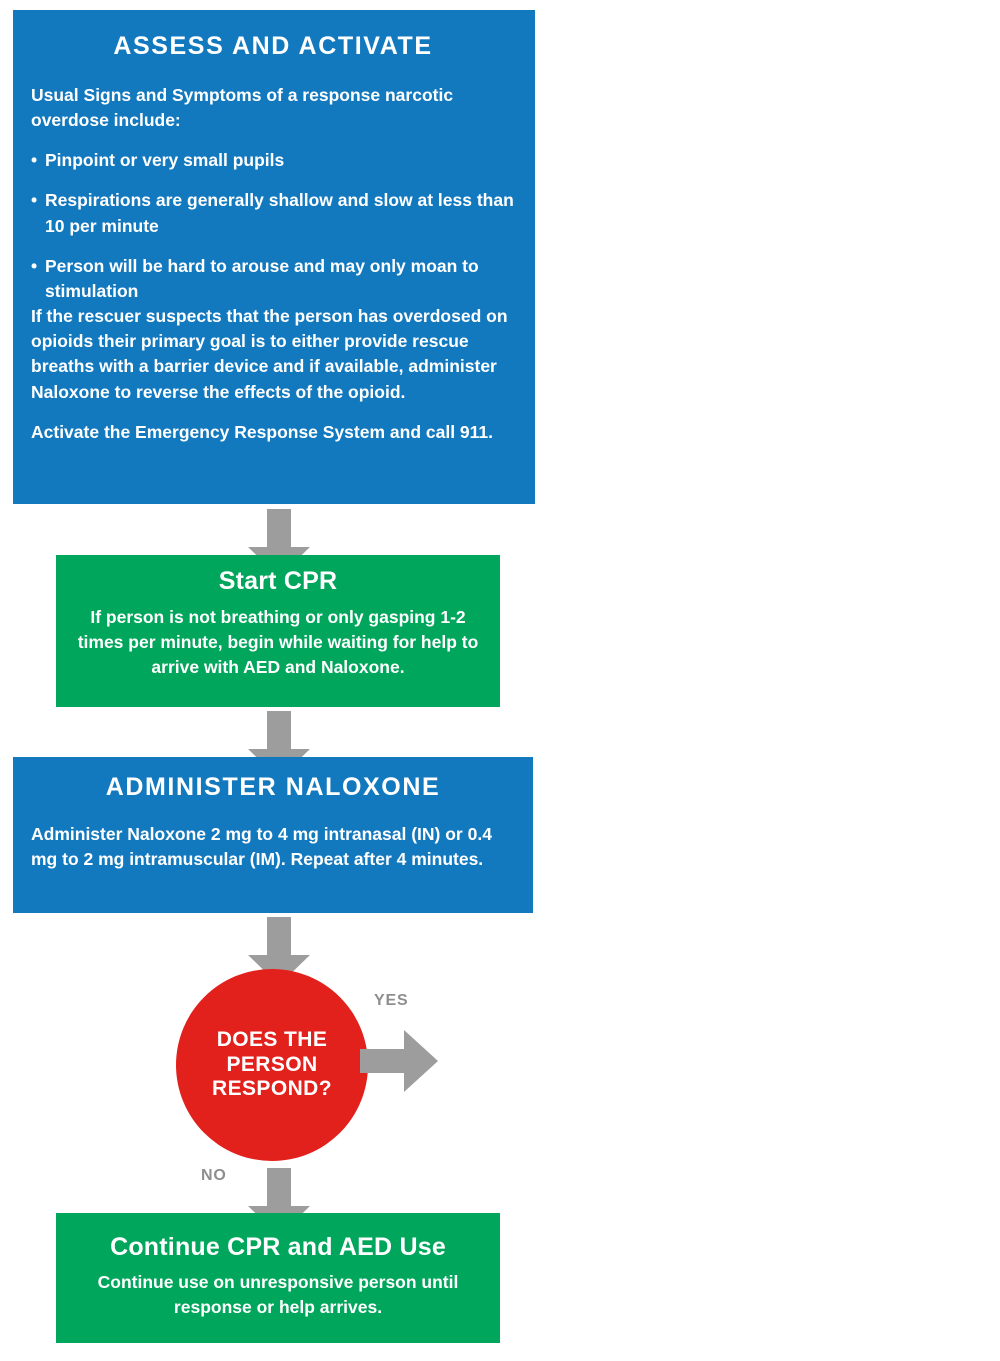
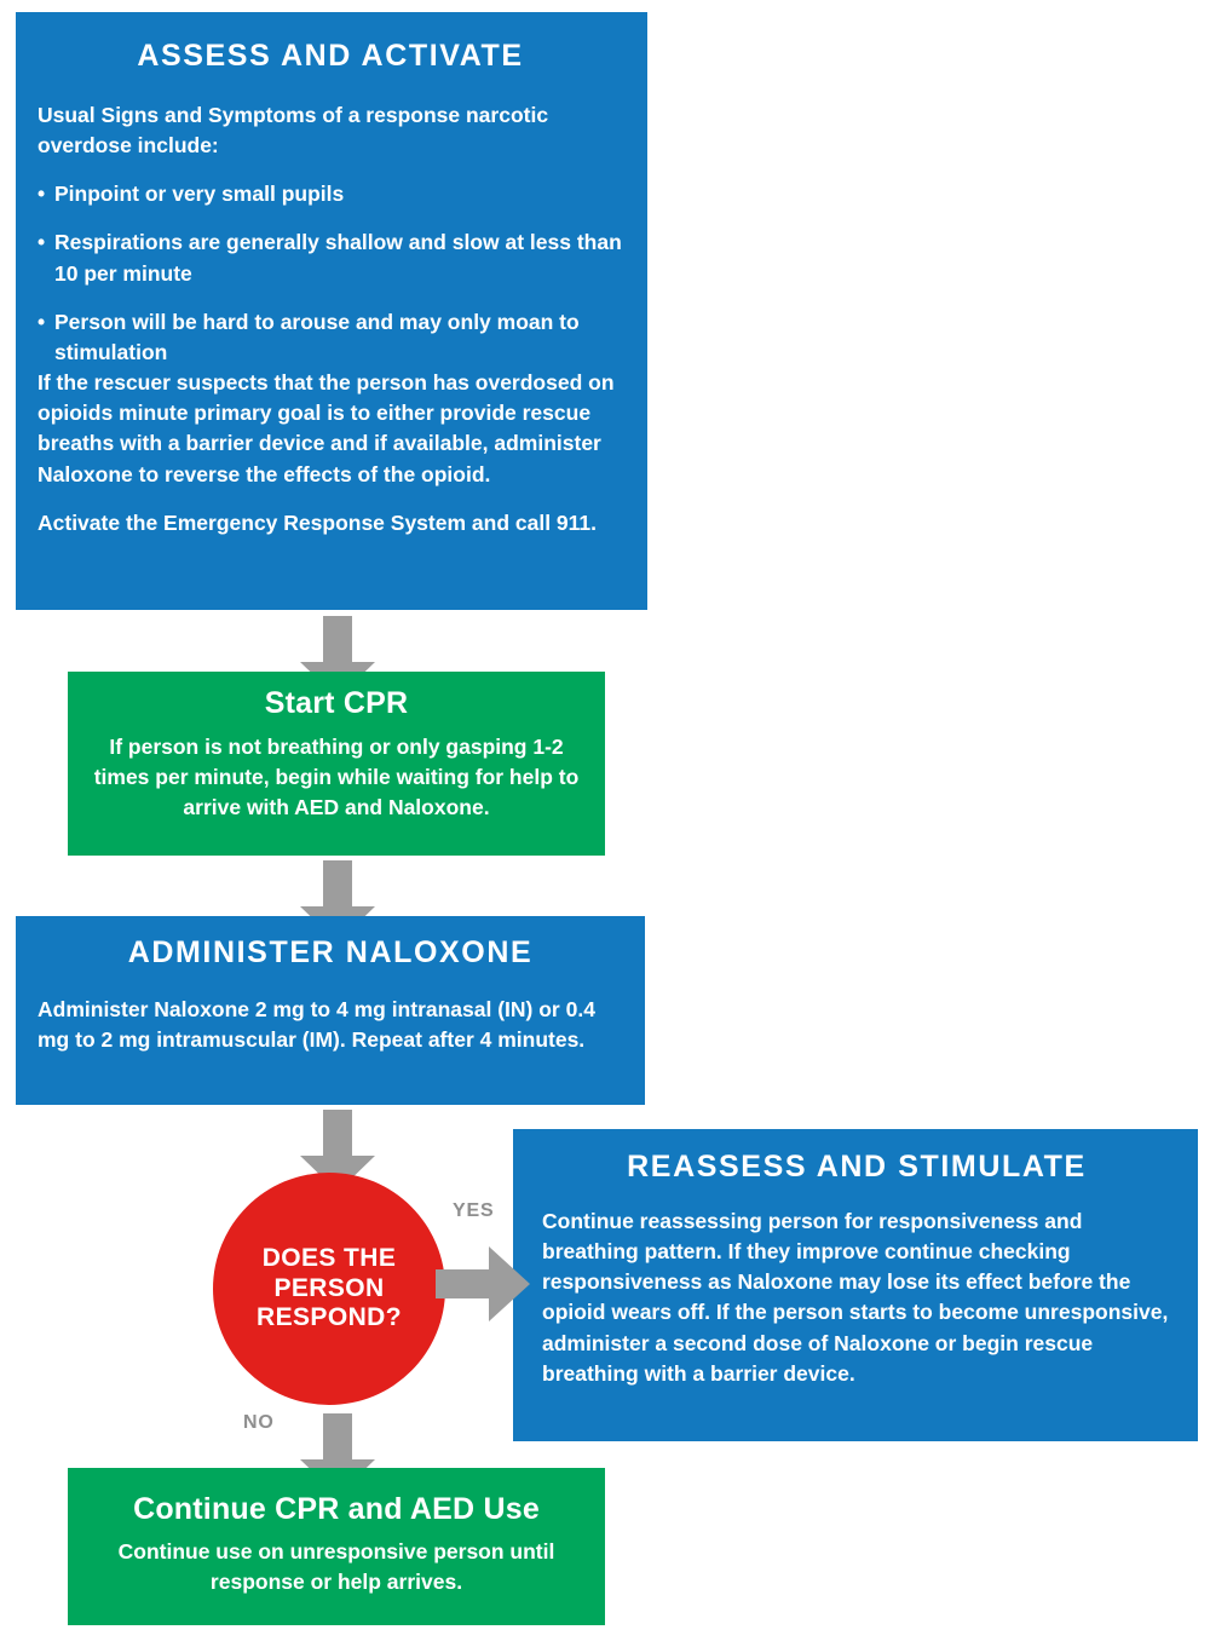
  ASSESS AND ACTIVATE
  Usual Signs and Symptoms of a response narcotic overdose include:
  Pinpoint or very small pupils
  Respirations are generally shallow and slow at less than 10 per minute
  Person will be hard to arouse and may only moan to stimulation
- If the rescuer suspects that the person has overdosed on opioids their primary goal is to either provide rescue breaths with a barrier device and if available, administer Naloxone to reverse the effects of the opioid.
+ If the rescuer suspects that the person has overdosed on opioids minute primary goal is to either provide rescue breaths with a barrier device and if available, administer Naloxone to reverse the effects of the opioid.
  Activate the Emergency Response System and call 911.
  Start CPR
  If person is not breathing or only gasping 1-2 times per minute, begin while waiting for help to arrive with AED and Naloxone.
  ADMINISTER NALOXONE
  Administer Naloxone 2 mg to 4 mg intranasal (IN) or 0.4 mg to 2 mg intramuscular (IM). Repeat after 4 minutes.
+ REASSESS AND STIMULATE
+ Continue reassessing person for responsiveness and breathing pattern. If they improve continue checking responsiveness as Naloxone may lose its effect before the opioid wears off. If the person starts to become unresponsive, administer a second dose of Naloxone or begin rescue breathing with a barrier device.
  DOES THE
  PERSON
  RESPOND?
  YES
  NO
  Continue CPR and AED Use
  Continue use on unresponsive person until response or help arrives.
